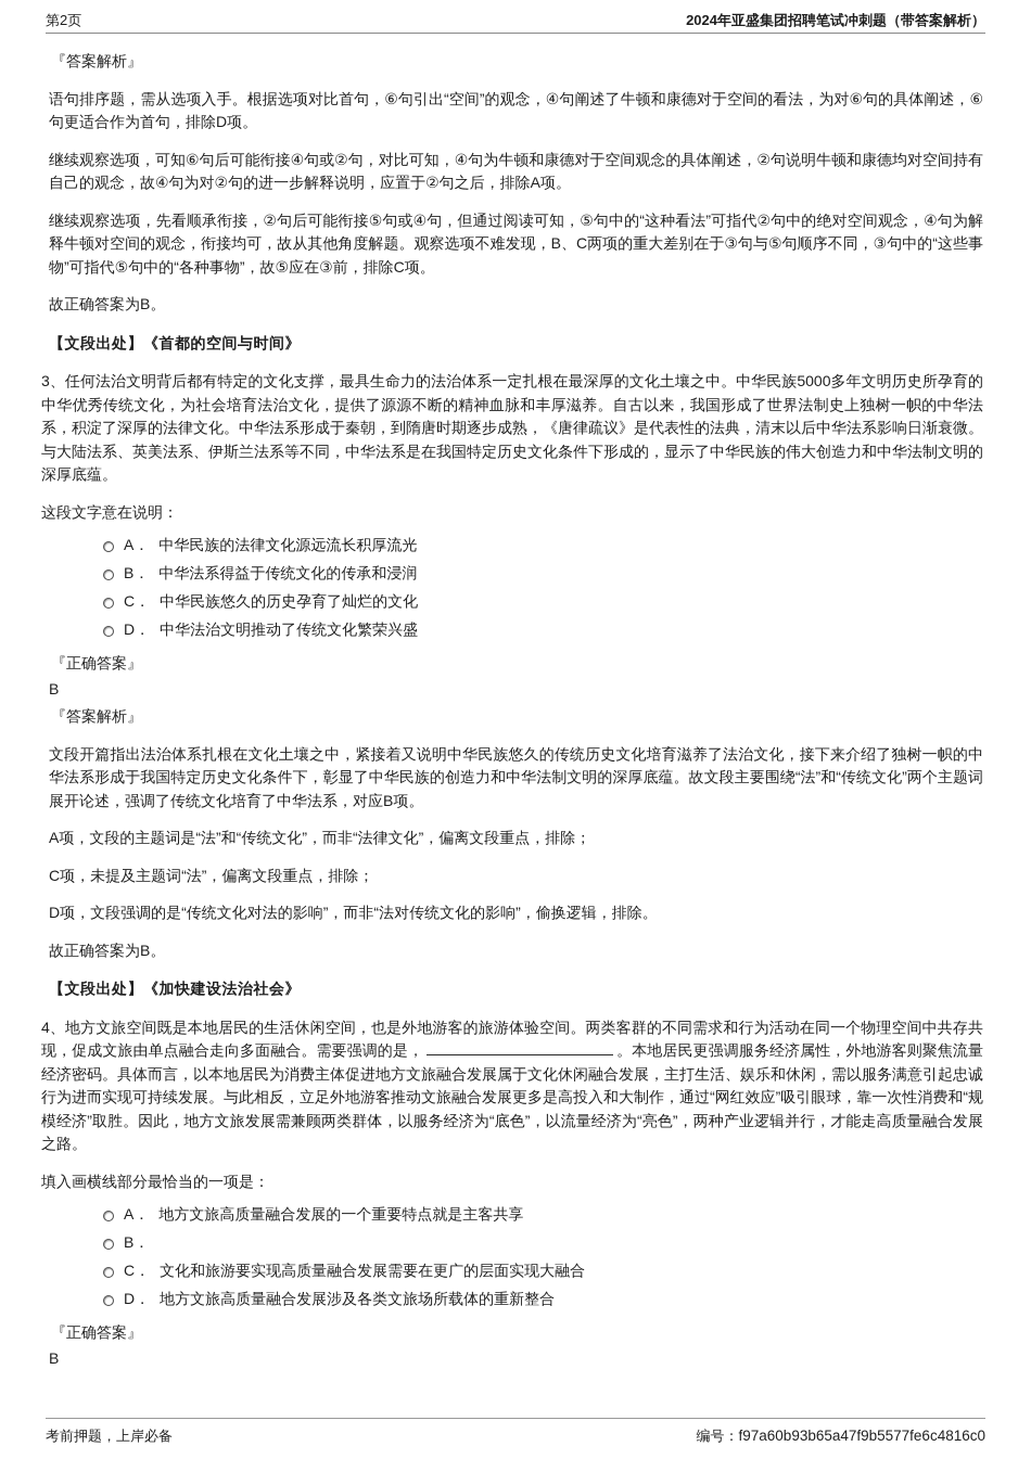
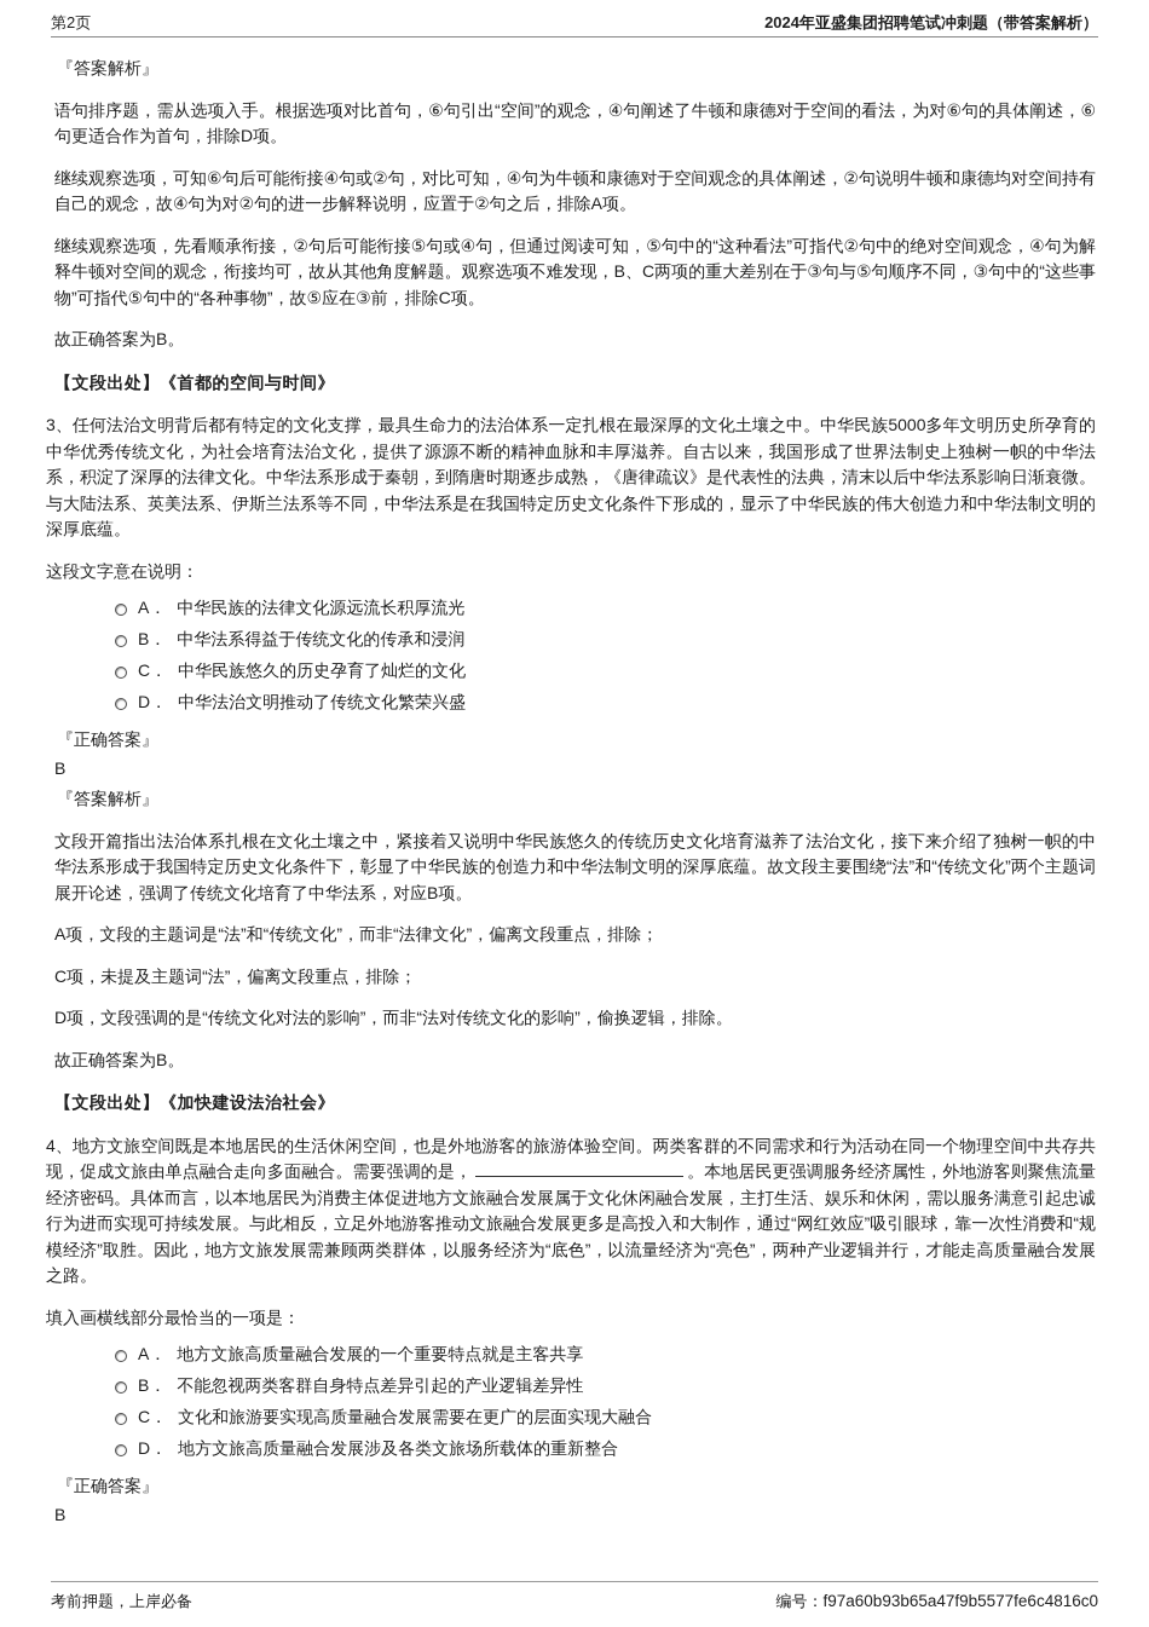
  第2页
  2024年亚盛集团招聘笔试冲刺题（带答案解析）
  『答案解析』
  语句排序题，需从选项入手。根据选项对比首句，⑥句引出“空间”的观念，④句阐述了牛顿和康德对于空间的看法，为对⑥句的具体阐述，⑥句更适合作为首句，排除D项。
  继续观察选项，可知⑥句后可能衔接④句或②句，对比可知，④句为牛顿和康德对于空间观念的具体阐述，②句说明牛顿和康德均对空间持有自己的观念，故④句为对②句的进一步解释说明，应置于②句之后，排除A项。
  继续观察选项，先看顺承衔接，②句后可能衔接⑤句或④句，但通过阅读可知，⑤句中的“这种看法”可指代②句中的绝对空间观念，④句为解释牛顿对空间的观念，衔接均可，故从其他角度解题。观察选项不难发现，B、C两项的重大差别在于③句与⑤句顺序不同，③句中的“这些事物”可指代⑤句中的“各种事物”，故⑤应在③前，排除C项。
  故正确答案为B。
  【文段出处】《首都的空间与时间》
  3、任何法治文明背后都有特定的文化支撑，最具生命力的法治体系一定扎根在最深厚的文化土壤之中。中华民族5000多年文明历史所孕育的中华优秀传统文化，为社会培育法治文化，提供了源源不断的精神血脉和丰厚滋养。自古以来，我国形成了世界法制史上独树一帜的中华法系，积淀了深厚的法律文化。中华法系形成于秦朝，到隋唐时期逐步成熟，《唐律疏议》是代表性的法典，清末以后中华法系影响日渐衰微。与大陆法系、英美法系、伊斯兰法系等不同，中华法系是在我国特定历史文化条件下形成的，显示了中华民族的伟大创造力和中华法制文明的深厚底蕴。
  这段文字意在说明：
  A．
  中华民族的法律文化源远流长积厚流光
  B．
  中华法系得益于传统文化的传承和浸润
  C．
  中华民族悠久的历史孕育了灿烂的文化
  D．
  中华法治文明推动了传统文化繁荣兴盛
  『正确答案』
  B
  『答案解析』
  文段开篇指出法治体系扎根在文化土壤之中，紧接着又说明中华民族悠久的传统历史文化培育滋养了法治文化，接下来介绍了独树一帜的中华法系形成于我国特定历史文化条件下，彰显了中华民族的创造力和中华法制文明的深厚底蕴。故文段主要围绕“法”和“传统文化”两个主题词展开论述，强调了传统文化培育了中华法系，对应B项。
  A项，文段的主题词是“法”和“传统文化”，而非“法律文化”，偏离文段重点，排除；
  C项，未提及主题词“法”，偏离文段重点，排除；
  D项，文段强调的是“传统文化对法的影响”，而非“法对传统文化的影响”，偷换逻辑，排除。
  故正确答案为B。
  【文段出处】《加快建设法治社会》
  4、地方文旅空间既是本地居民的生活休闲空间，也是外地游客的旅游体验空间。两类客群的不同需求和行为活动在同一个物理空间中共存共现，促成文旅由单点融合走向多面融合。需要强调的是， 。本地居民更强调服务经济属性，外地游客则聚焦流量经济密码。具体而言，以本地居民为消费主体促进地方文旅融合发展属于文化休闲融合发展，主打生活、娱乐和休闲，需以服务满意引起忠诚行为进而实现可持续发展。与此相反，立足外地游客推动文旅融合发展更多是高投入和大制作，通过“网红效应”吸引眼球，靠一次性消费和“规模经济”取胜。因此，地方文旅发展需兼顾两类群体，以服务经济为“底色”，以流量经济为“亮色”，两种产业逻辑并行，才能走高质量融合发展之路。
  填入画横线部分最恰当的一项是：
  A．
  地方文旅高质量融合发展的一个重要特点就是主客共享
  B．
+ 不能忽视两类客群自身特点差异引起的产业逻辑差异性
  C．
  文化和旅游要实现高质量融合发展需要在更广的层面实现大融合
  D．
  地方文旅高质量融合发展涉及各类文旅场所载体的重新整合
  『正确答案』
  B
  考前押题，上岸必备
  编号：f97a60b93b65a47f9b5577fe6c4816c0
